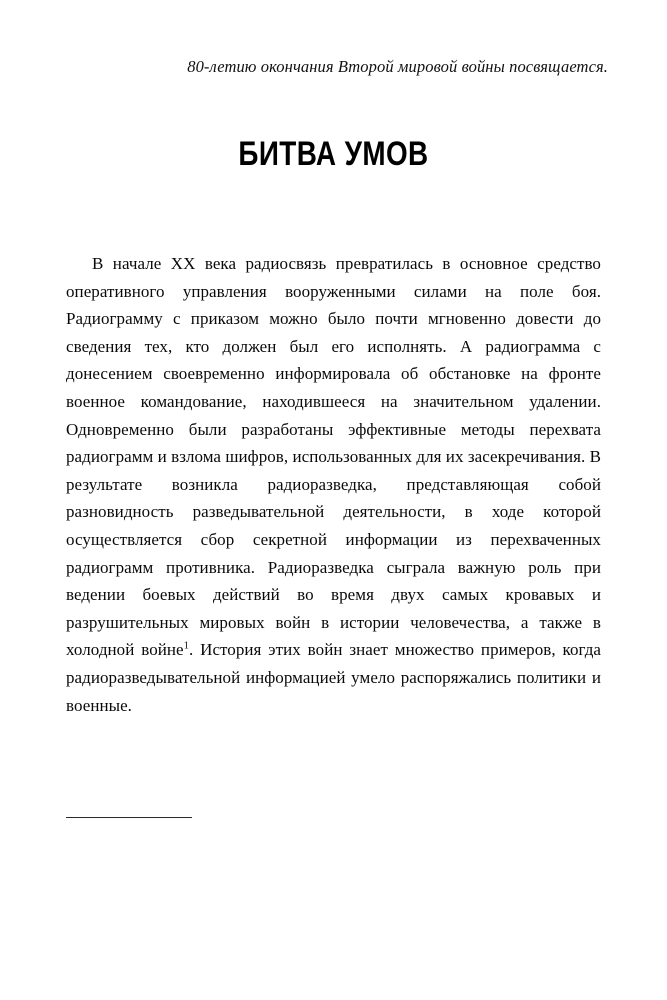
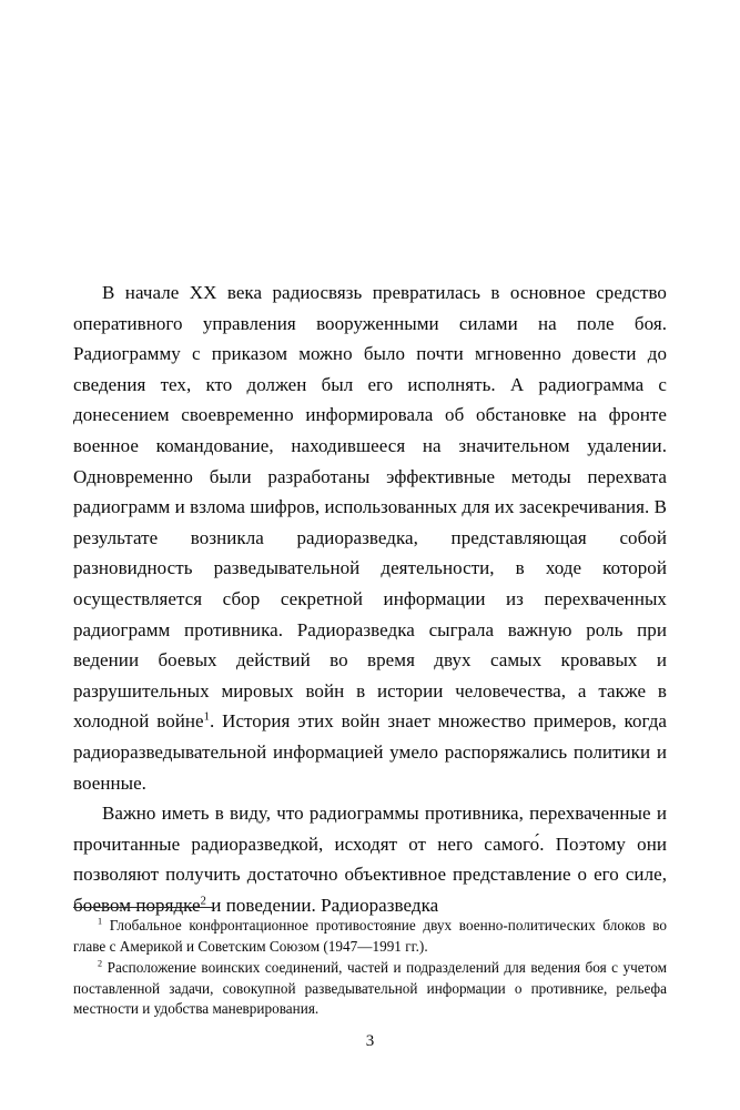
- 80-летию окончания Второй мировой войны посвящается.
- БИТВА УМОВ
  В начале XX века радиосвязь превратилась в основное средство оперативного управления вооруженными силами на поле боя. Радиограмму с приказом можно было почти мгновенно довести до сведения тех, кто должен был его исполнять. А радиограмма с донесением своевременно информировала об обстановке на фронте военное командование, находившееся на значительном удалении. Одновременно были разработаны эффективные методы перехвата радиограмм и взлома шифров, использованных для их засекречивания. В результате возникла радиоразведка, представляющая собой разновидность разведывательной деятельности, в ходе которой осуществляется сбор секретной информации из перехваченных радиограмм противника. Радиоразведка сыграла важную роль при ведении боевых действий во время двух самых кровавых и разрушительных мировых войн в истории человечества, а также в холодной войне1. История этих войн знает множество примеров, когда радиоразведывательной информацией умело распоряжались политики и военные.
+ Важно иметь в виду, что радиограммы противника, перехваченные и прочитанные радиоразведкой, исходят от него самого́. Поэтому они позволяют получить достаточно объективное представление о его силе, боевом порядке2 и поведении. Радиоразведка
+ 1 Глобальное конфронтационное противостояние двух военно-политических блоков во главе с Америкой и Советским Союзом (1947—1991 гг.).
+ 2 Расположение воинских соединений, частей и подразделений для ведения боя с учетом поставленной задачи, совокупной разведывательной информации о противнике, рельефа местности и удобства маневрирования.
+ 3
